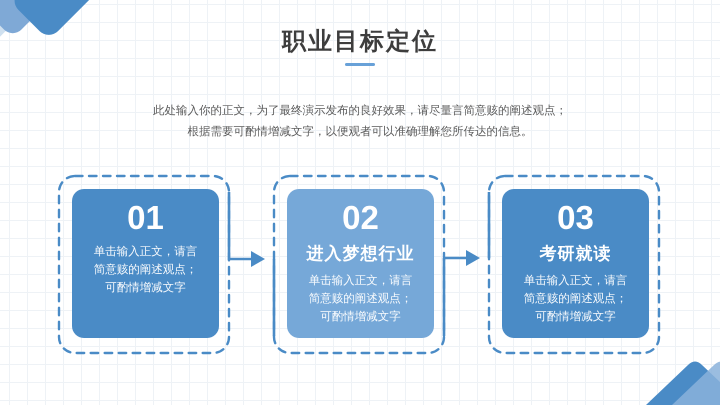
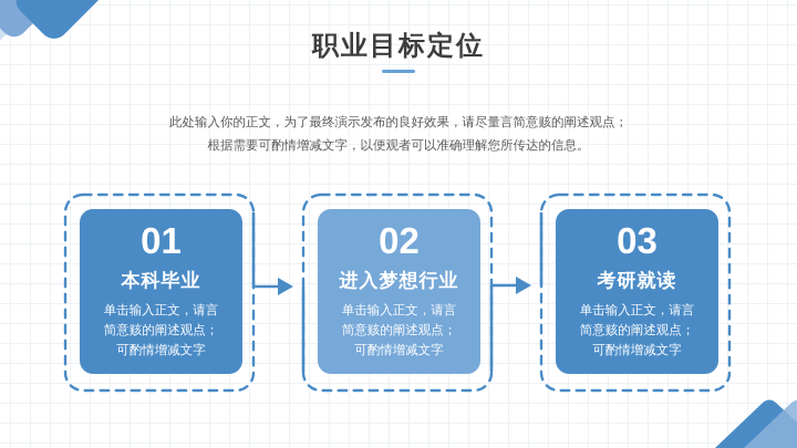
  职业目标定位
  此处输入你的正文，为了最终演示发布的良好效果，请尽量言简意赅的阐述观点；
  根据需要可酌情增减文字，以便观者可以准确理解您所传达的信息。
  01
+ 本科毕业
  单击输入正文，请言
  简意赅的阐述观点；
  可酌情增减文字
  02
  进入梦想行业
  单击输入正文，请言
  简意赅的阐述观点；
  可酌情增减文字
  03
  考研就读
  单击输入正文，请言
  简意赅的阐述观点；
  可酌情增减文字
